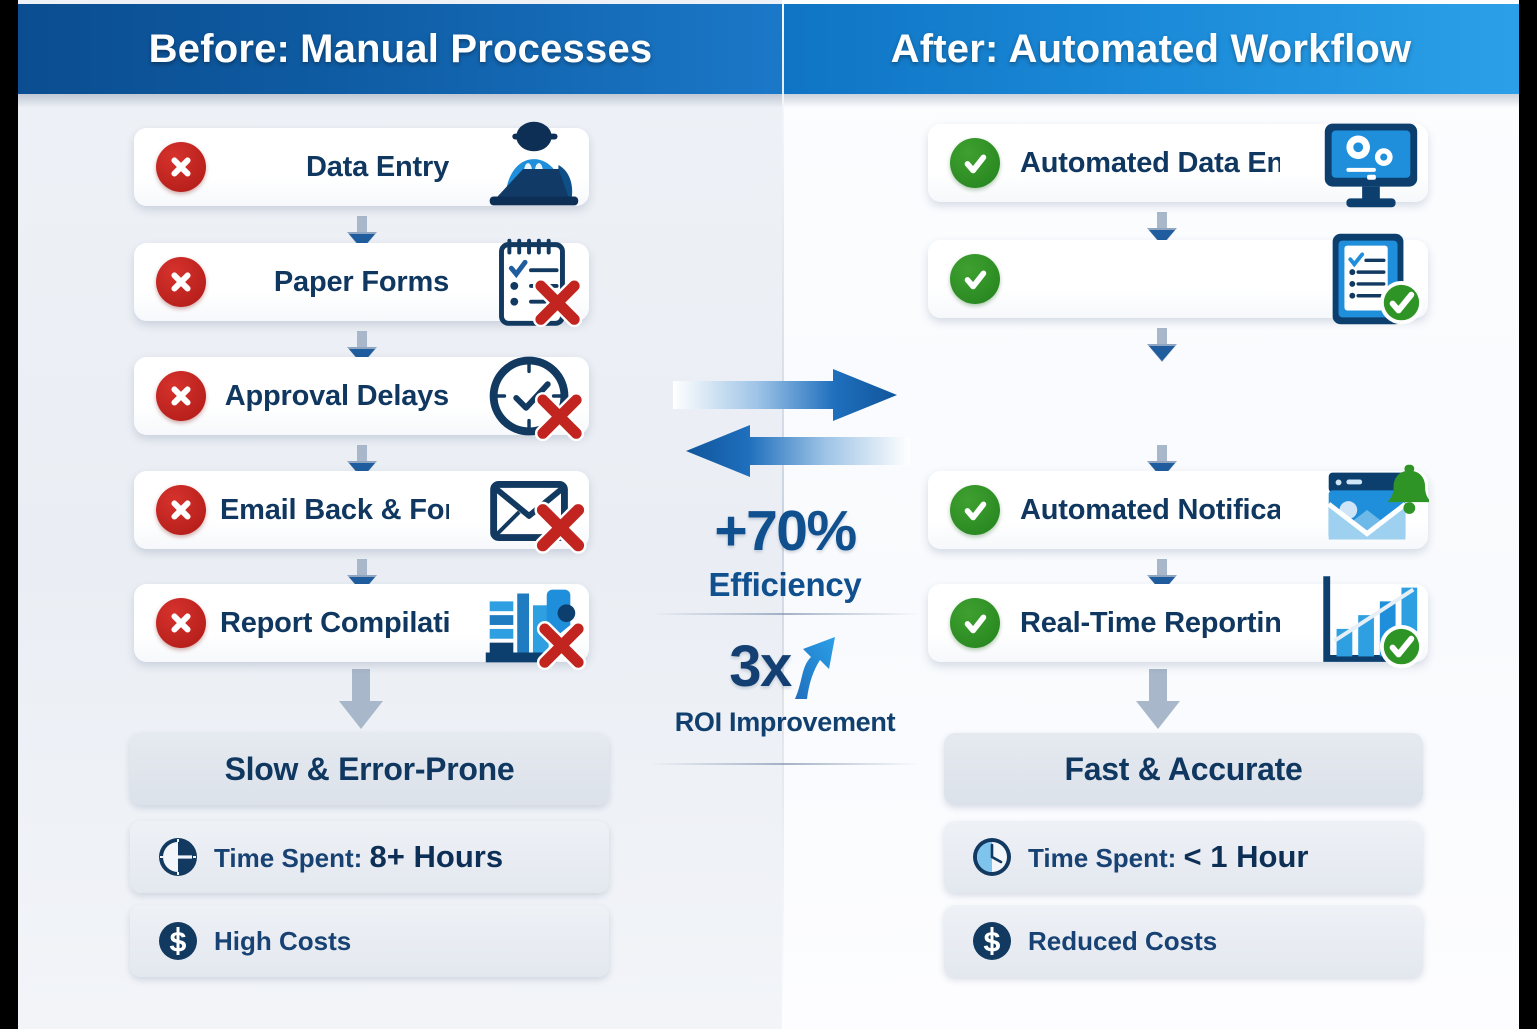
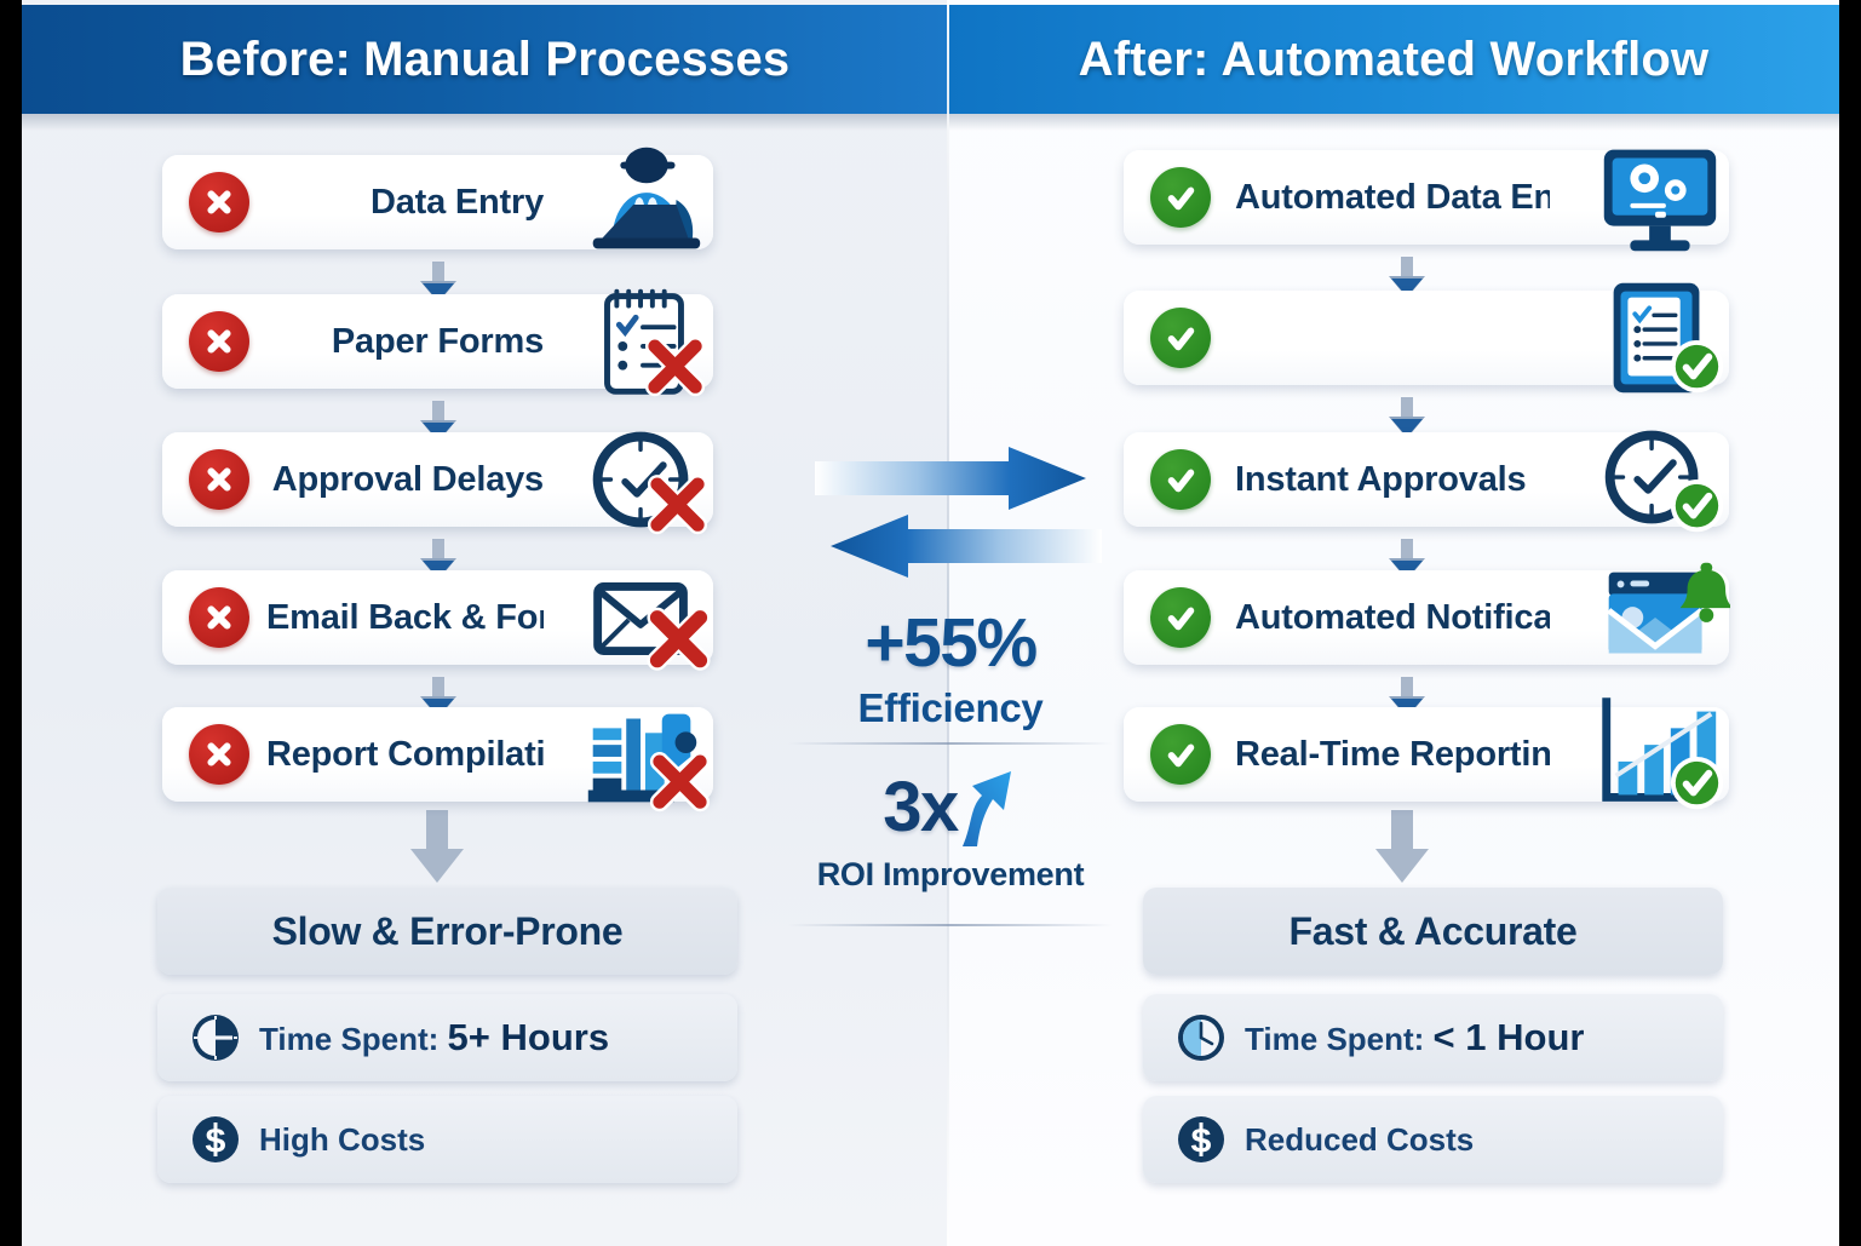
  Before:
  Manual Processes
  After:
  Automated Workflow
  Data Entry
  Paper Forms
  Approval Delays
  Email Back & Fo
  Report Compilati
  Slow & Error-Prone
- Time Spent: 8+ Hours
+ Time Spent: 5+ Hours
  High Costs
  Automated Data En
+ Instant Approvals
  Automated Notifica
  Real-Time Reportin
  Fast & Accurate
  Time Spent: < 1 Hour
  Reduced Costs
- +70%
+ +55%
  Efficiency
  3x
  ROI Improvement
